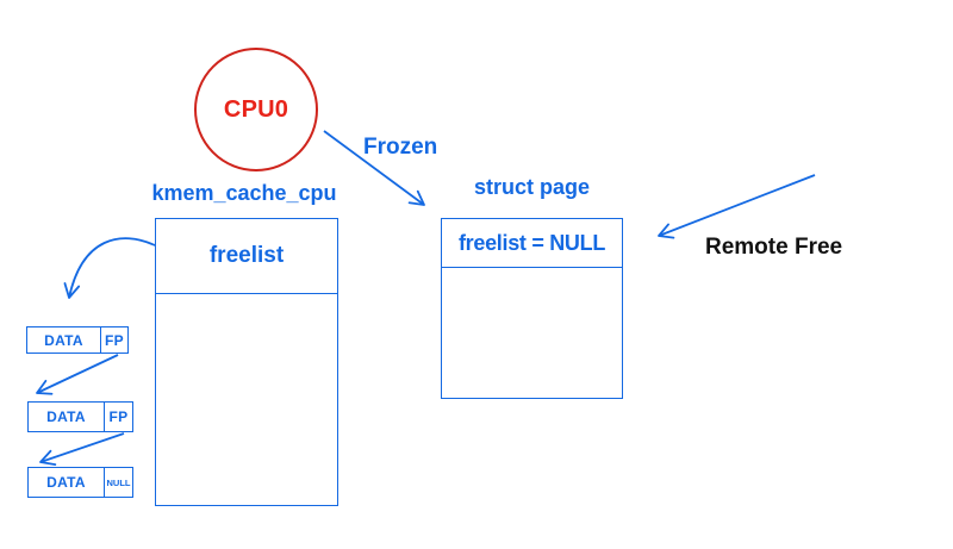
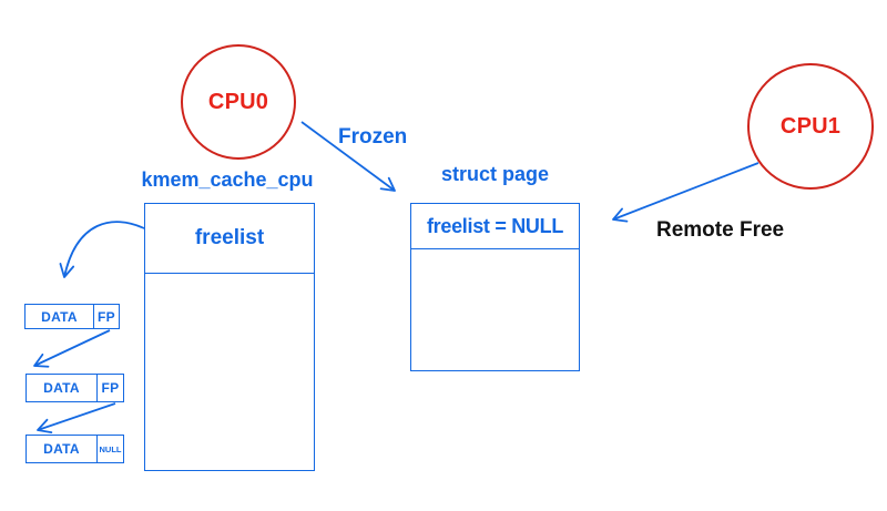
  CPU0
+ CPU1
  Frozen
  Remote Free
  kmem_cache_cpu
  freelist
  struct page
  freelist = NULL
  DATA
  FP
  DATA
  FP
  DATA
  NULL
